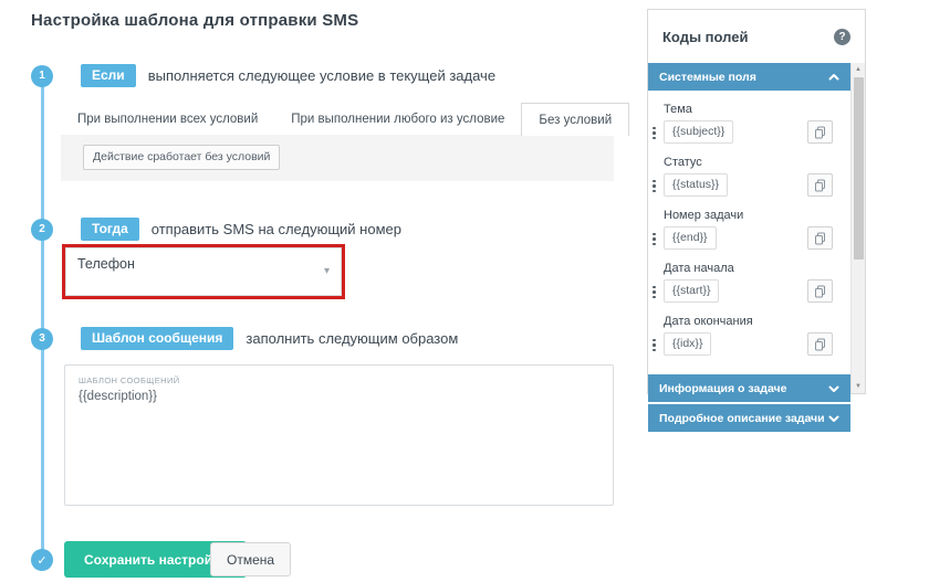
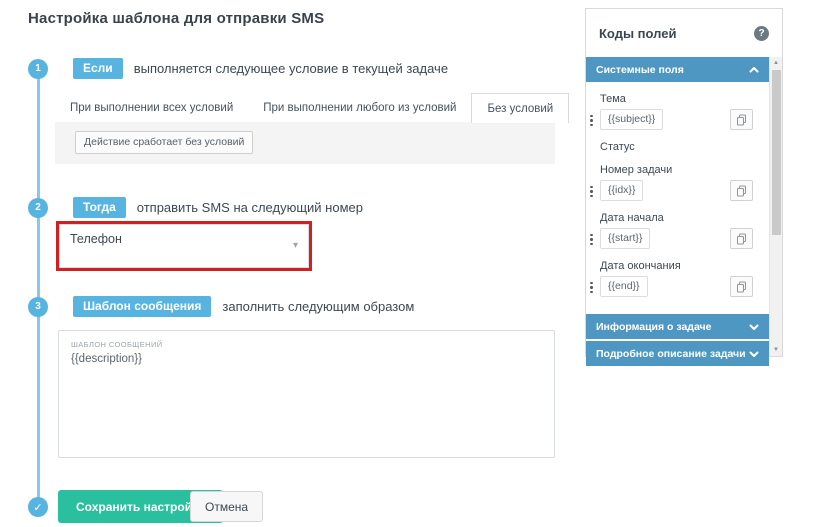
  Настройка шаблона для отправки SMS
  1
  Если
  выполняется следующее условие в текущей задаче
  При выполнении всех условий
- При выполнении любого из условие
+ При выполнении любого из условий
  Без условий
  Действие сработает без условий
  2
  Тогда
  отправить SMS на следующий номер
  Телефон
  ▾
  3
  Шаблон сообщения
  заполнить следующим образом
  ШАБЛОН СООБЩЕНИЙ
  {{description}}
  ✓
  Сохранить настрой
  Отмена
  Коды полей
  ?
  Системные поля
  Тема
  {{subject}}
  Статус
- {{status}}
  Номер задачи
- {{end}}
+ {{idx}}
  Дата начала
  {{start}}
  Дата окончания
- {{idx}}
+ {{end}}
  Информация о задаче
  Подробное описание задачи
